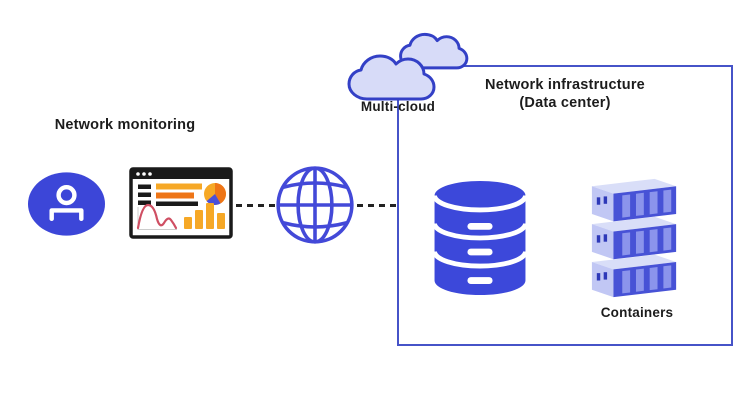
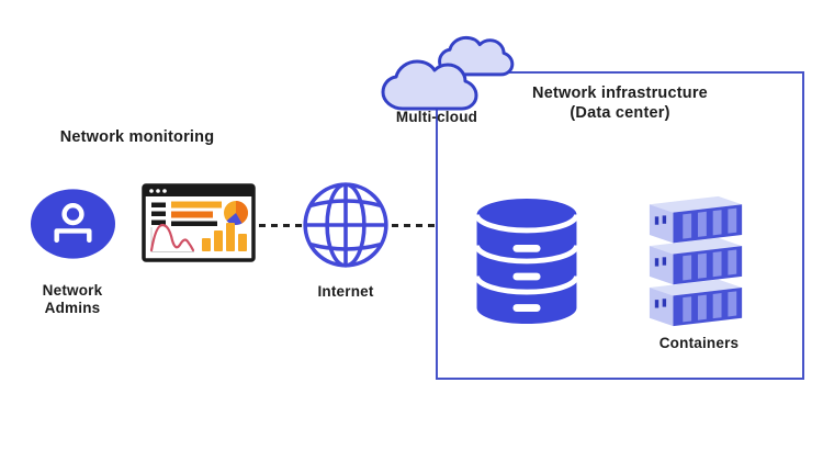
  Network monitoring
  Network infrastructure
  (Data center)
+ Network
+ Admins
+ Internet
  Multi-cloud
  Containers
